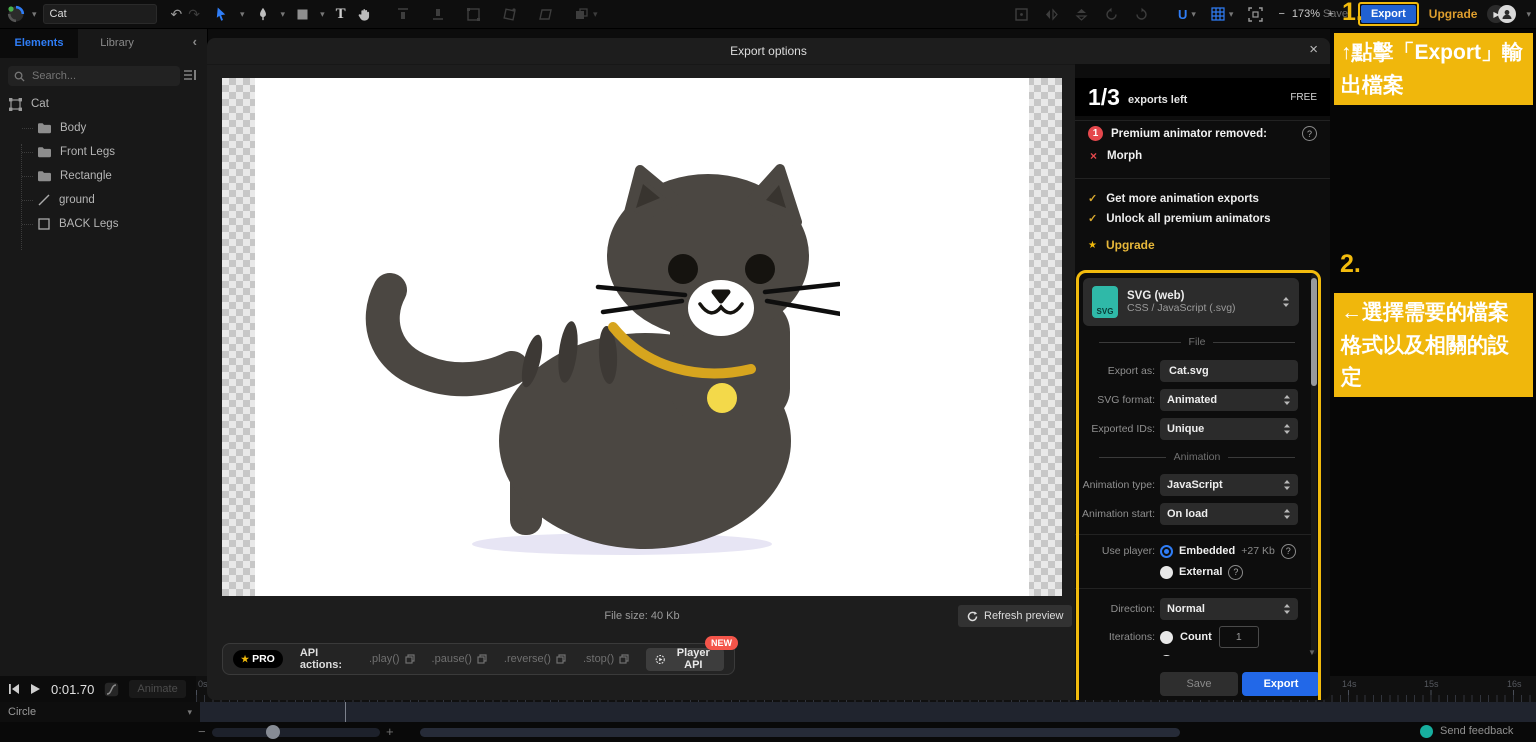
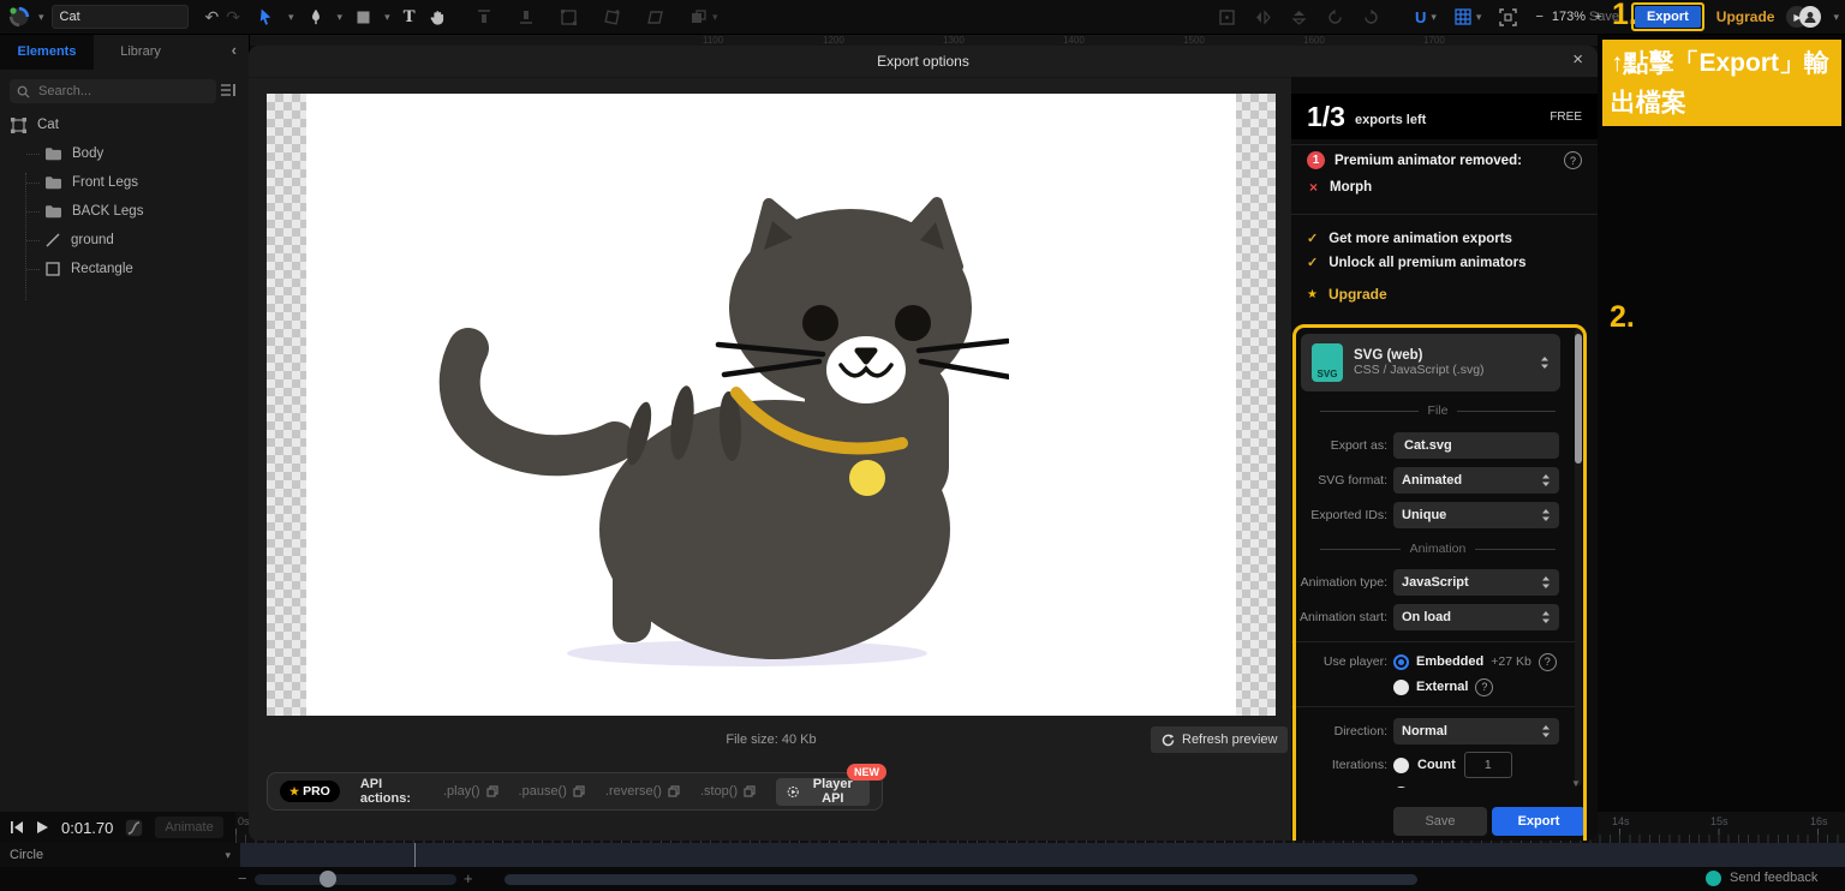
  ▾
  Cat
  ↶
  ↷
  ▾
  ▾
  ▾
  T
  ▾
  U
  ▾
  ▾
  −
  173%
  +
  Save
  Export
  Upgrade
  ▶
  ▾
  1.
  Elements Library
  ‹
  Search...
  Cat
  Body
  Front Legs
- Rectangle
+ BACK Legs
  ground
- BACK Legs
+ Rectangle
+ 1100
+ 1200
+ 1300
+ 1400
+ 1500
+ 1600
+ 1700
  Export options
  ×
  File size: 40 Kb
  Refresh preview
  ★
  PRO
  API actions:
  .play()
  .pause()
  .reverse()
  .stop()
  Player API
  NEW
  1/3
  exports left
  FREE
  1
  Premium animator removed:
  ?
  ×
  Morph
  ✓
  Get more animation exports
  ✓
  Unlock all premium animators
  ★
  Upgrade
  SVG
  SVG (web)
  CSS / JavaScript (.svg)
  File
  Export as:
  Cat.svg
  SVG format:
  Animated
  Exported IDs:
  Unique
  Animation
  Animation type:
  JavaScript
  Animation start:
  On load
  Use player:
  Embedded
  +27 Kb
  ?
  External
  ?
  Direction:
  Normal
  Iterations:
  Count
  1
  ▼
  Save
  Export
  ↑點擊「Export」輸出檔案
  2.
- ←選擇需要的檔案格式以及相關的設定
  0s
  14s
  15s
  16s
  0:01.70
  Animate
  Circle
  ▾
  −
  +
  Send feedback
